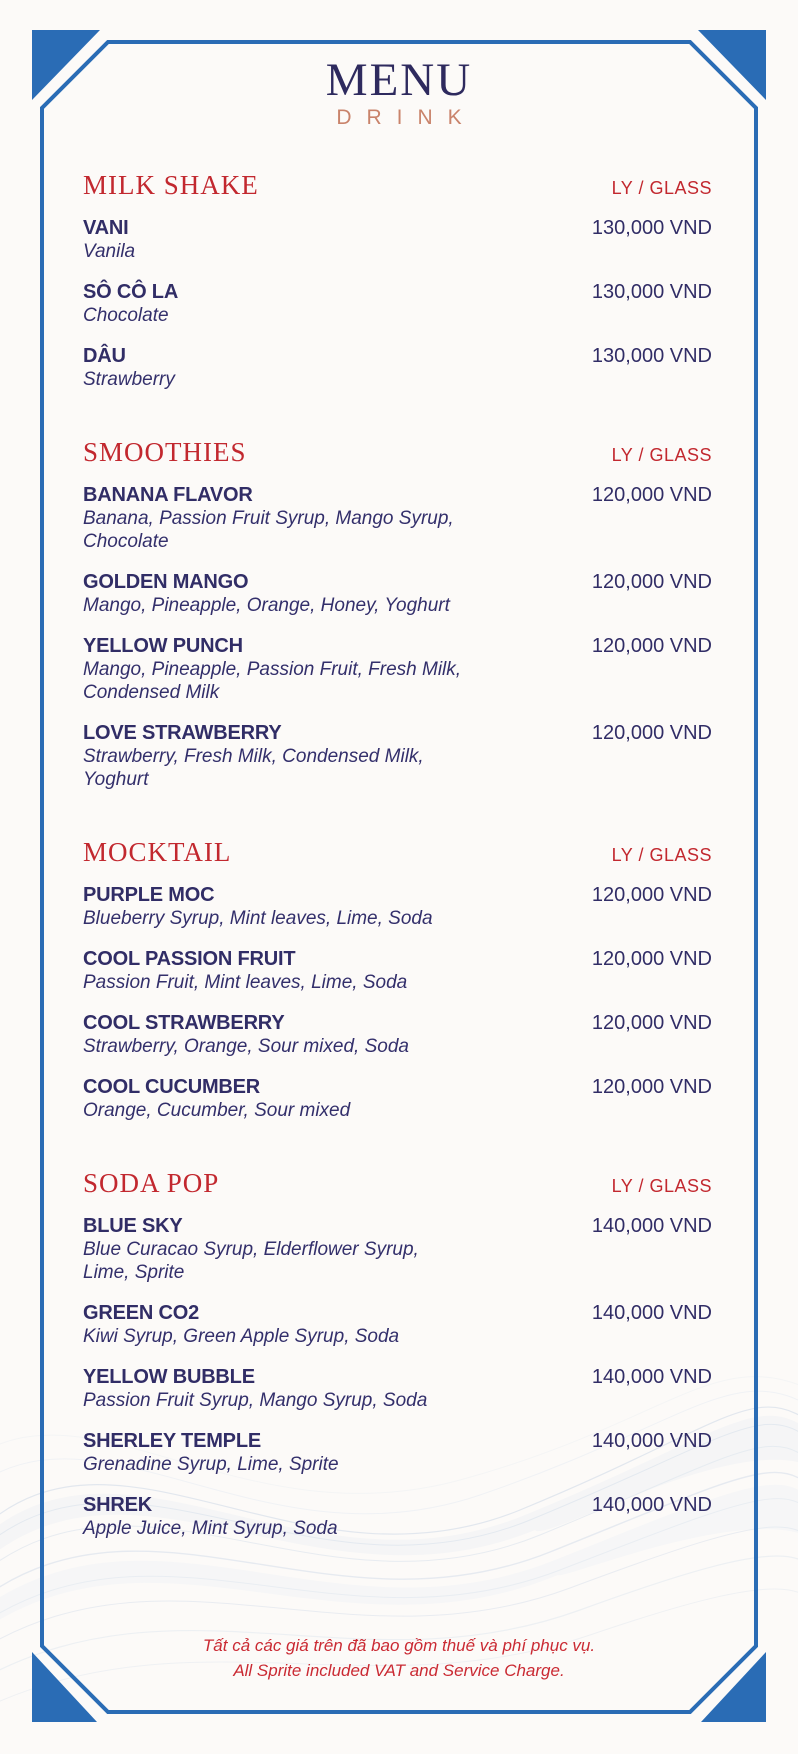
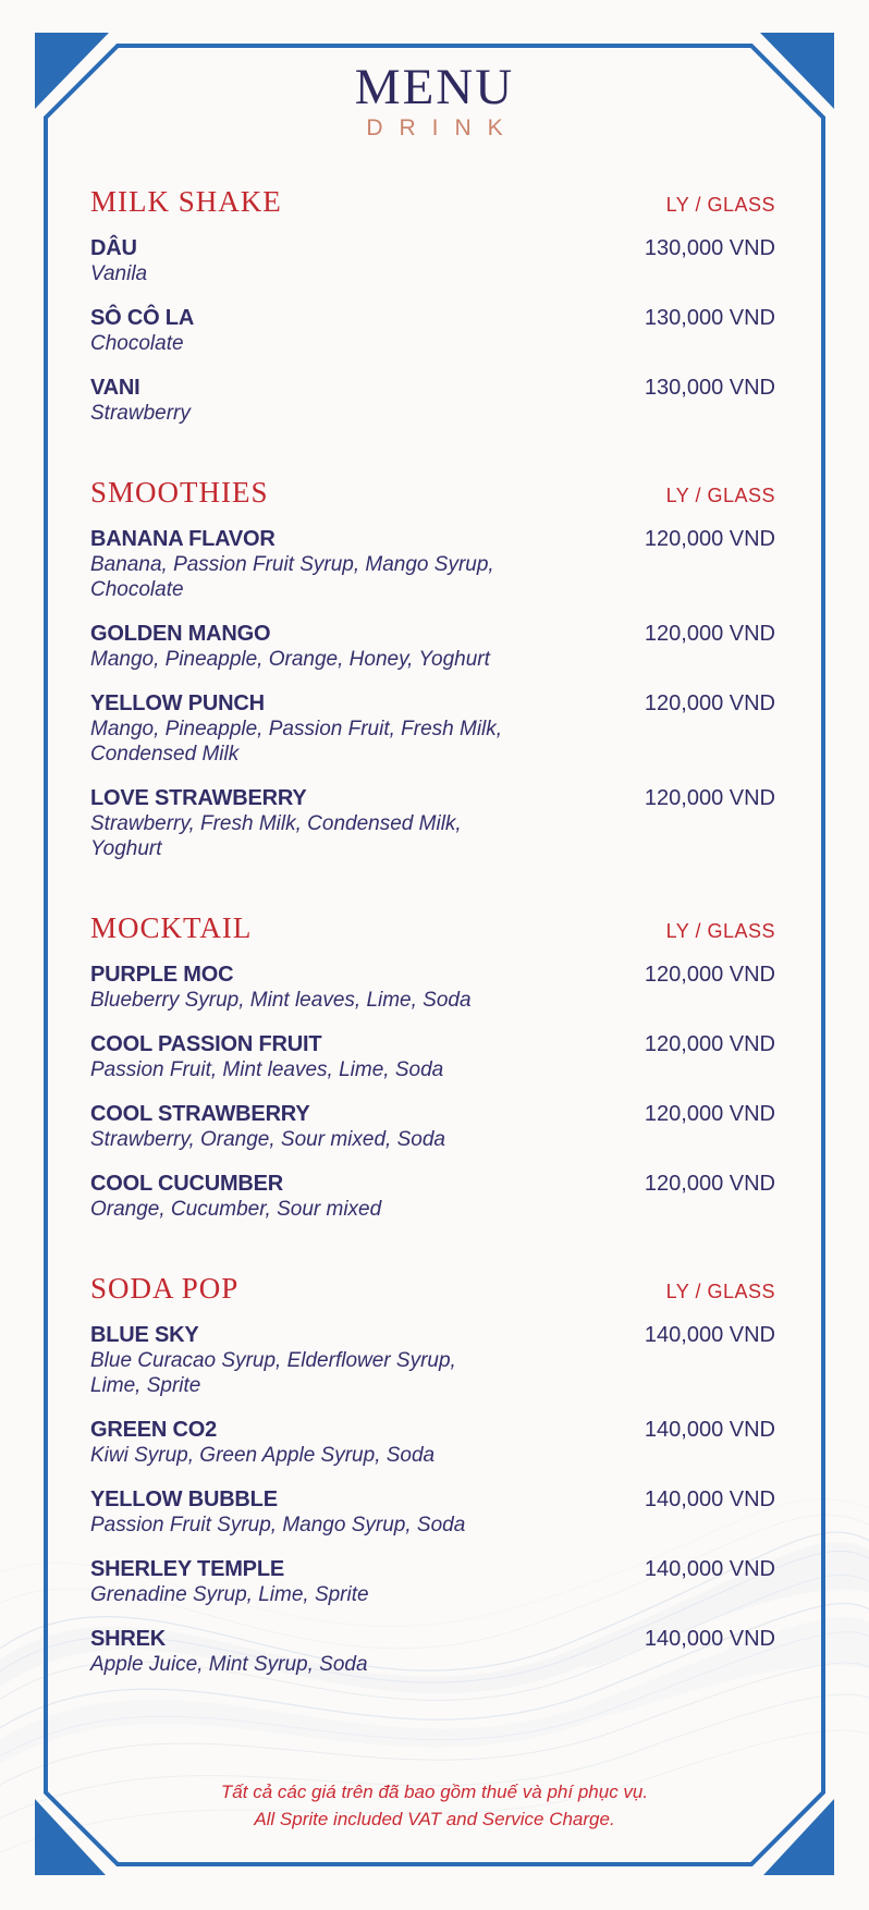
  MENU
  DRINK
  MILK SHAKE
  LY / GLASS
- VANI
+ DÂU
  Vanila
  130,000 VND
  SÔ CÔ LA
  Chocolate
  130,000 VND
- DÂU
+ VANI
  Strawberry
  130,000 VND
  SMOOTHIES
  LY / GLASS
  BANANA FLAVOR
  Banana, Passion Fruit Syrup, Mango Syrup,
  Chocolate
  120,000 VND
  GOLDEN MANGO
  Mango, Pineapple, Orange, Honey, Yoghurt
  120,000 VND
  YELLOW PUNCH
  Mango, Pineapple, Passion Fruit, Fresh Milk,
  Condensed Milk
  120,000 VND
  LOVE STRAWBERRY
  Strawberry, Fresh Milk, Condensed Milk,
  Yoghurt
  120,000 VND
  MOCKTAIL
  LY / GLASS
  PURPLE MOC
  Blueberry Syrup, Mint leaves, Lime, Soda
  120,000 VND
  COOL PASSION FRUIT
  Passion Fruit, Mint leaves, Lime, Soda
  120,000 VND
  COOL STRAWBERRY
  Strawberry, Orange, Sour mixed, Soda
  120,000 VND
  COOL CUCUMBER
  Orange, Cucumber, Sour mixed
  120,000 VND
  SODA POP
  LY / GLASS
  BLUE SKY
  Blue Curacao Syrup, Elderflower Syrup,
  Lime, Sprite
  140,000 VND
  GREEN CO2
  Kiwi Syrup, Green Apple Syrup, Soda
  140,000 VND
  YELLOW BUBBLE
  Passion Fruit Syrup, Mango Syrup, Soda
  140,000 VND
  SHERLEY TEMPLE
  Grenadine Syrup, Lime, Sprite
  140,000 VND
  SHREK
  Apple Juice, Mint Syrup, Soda
  140,000 VND
  Tất cả các giá trên đã bao gồm thuế và phí phục vụ.
  All Sprite included VAT and Service Charge.
